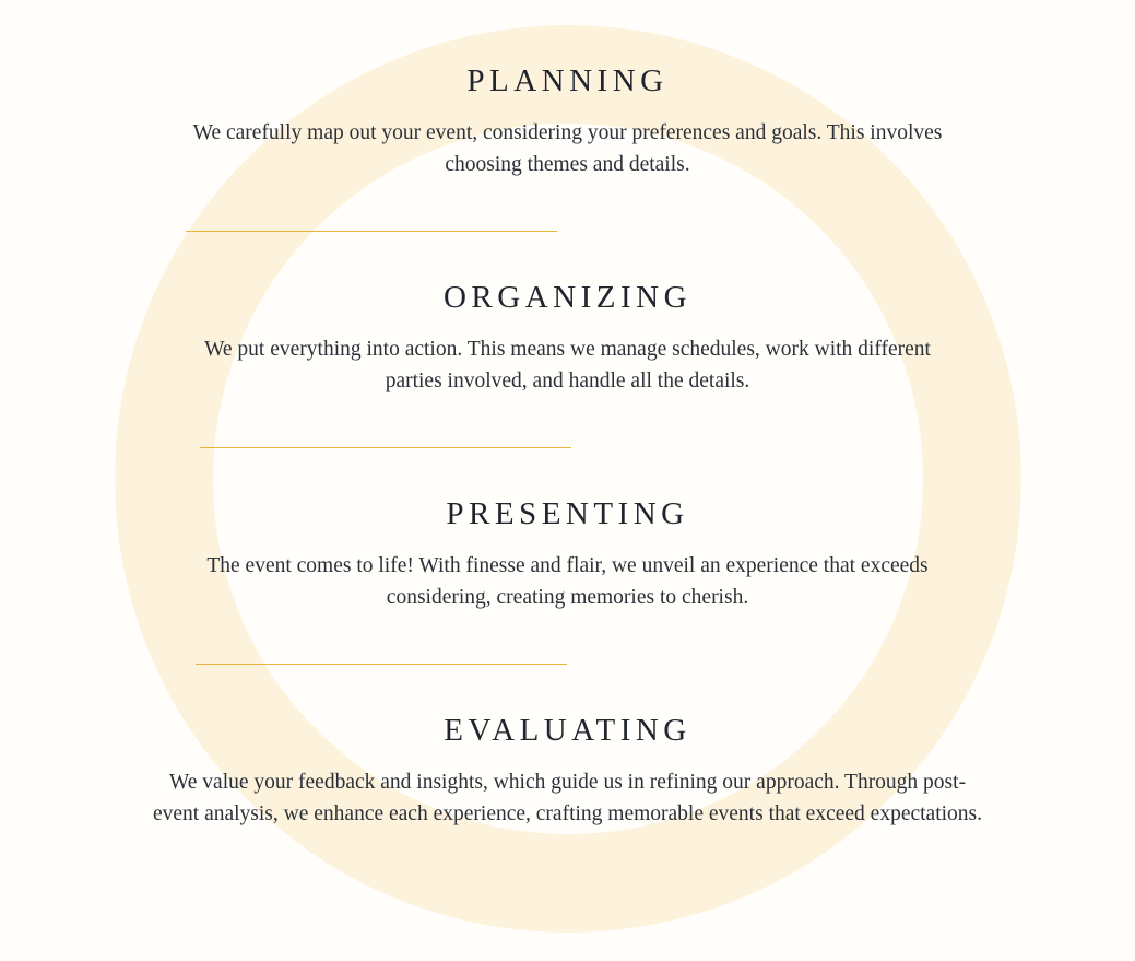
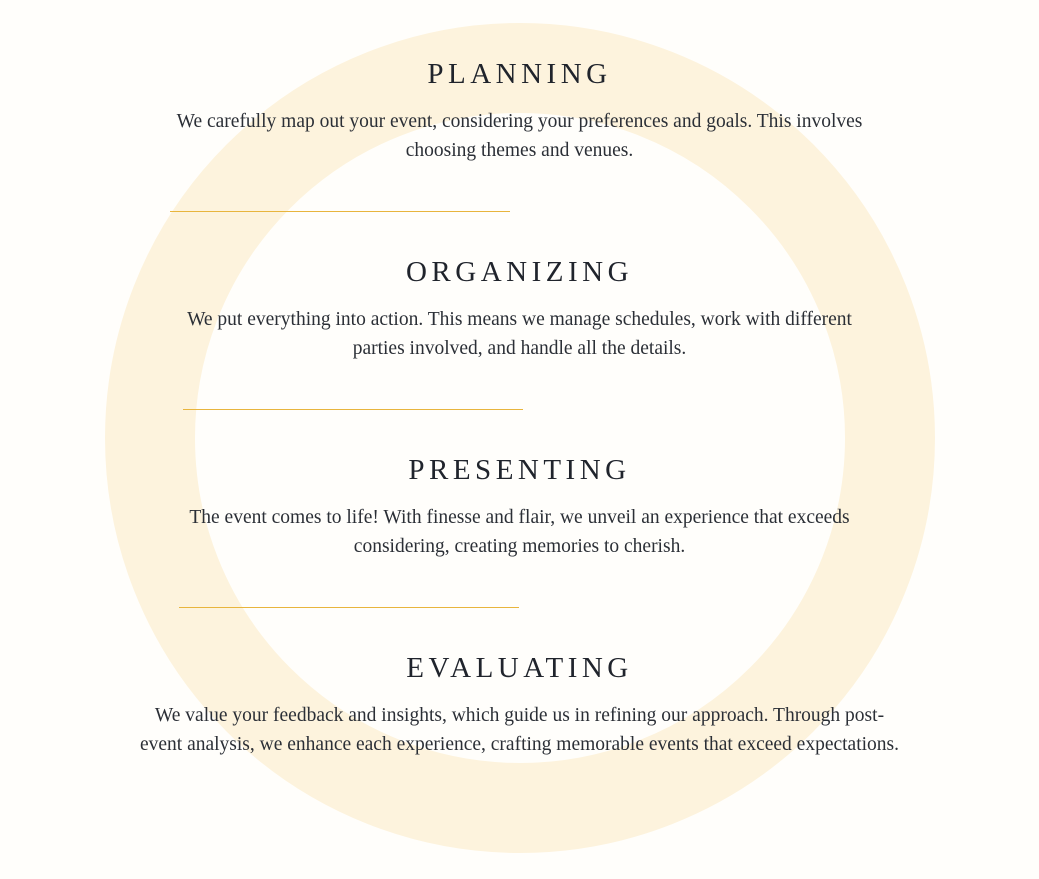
  PLANNING
- We carefully map out your event, considering your preferences and goals. This involves choosing themes and details.
+ We carefully map out your event, considering your preferences and goals. This involves choosing themes and venues.
  ORGANIZING
  We put everything into action. This means we manage schedules, work with different parties involved, and handle all the details.
  PRESENTING
  The event comes to life! With finesse and flair, we unveil an experience that exceeds considering, creating memories to cherish.
  EVALUATING
  We value your feedback and insights, which guide us in refining our approach. Through post-event analysis, we enhance each experience, crafting memorable events that exceed expectations.
